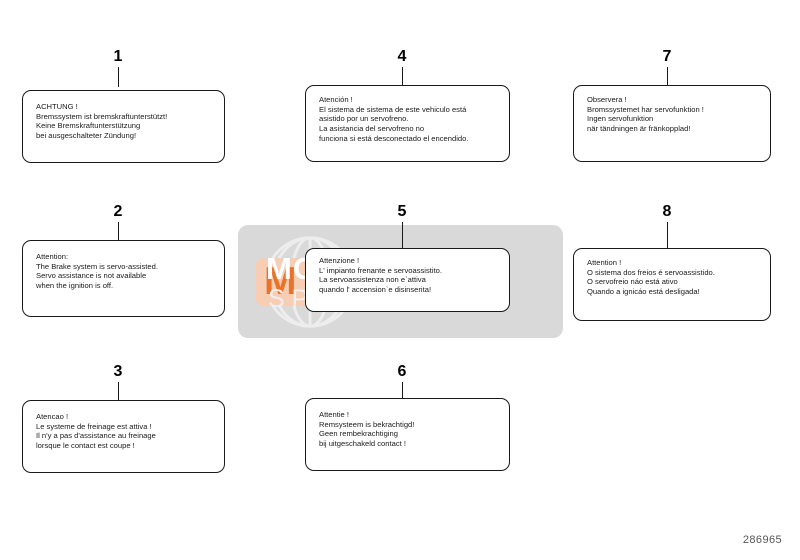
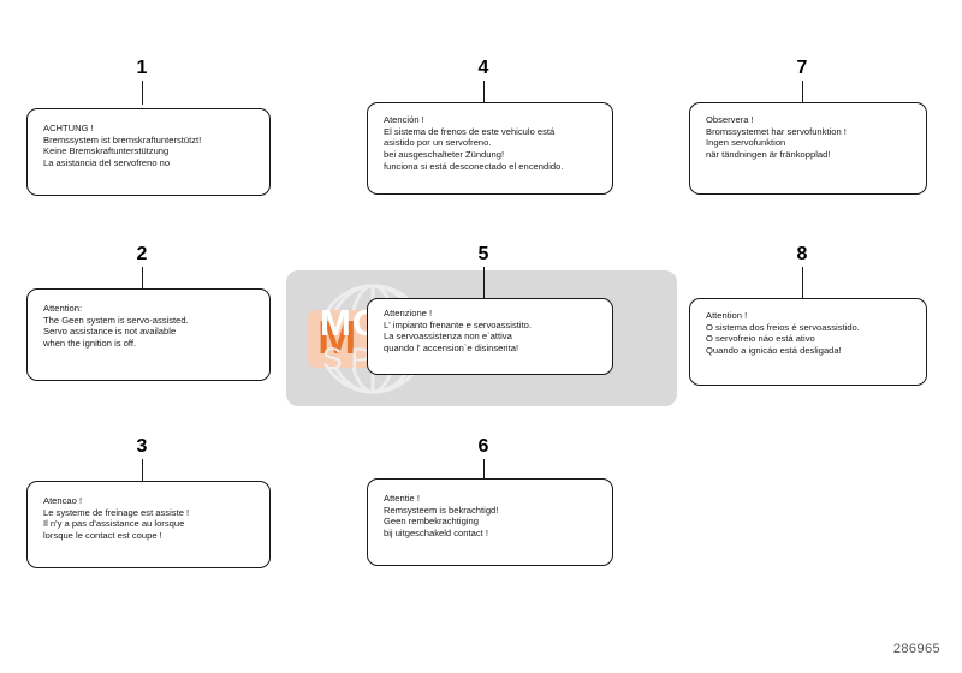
  M
  1
  ACHTUNG !
  Bremssystem ist bremskraftunterstützt!
  Keine Bremskraftunterstützung
- bei ausgeschalteter Zündung!
+ La asistancia del servofreno no
  2
  Attention:
- The Brake system is servo-assisted.
+ The Geen system is servo-assisted.
  Servo assistance is not available
  when the ignition is off.
  3
  Atencao !
- Le systeme de freinage est attiva !
+ Le systeme de freinage est assiste !
- Il n'y a pas d'assistance au freinage
+ Il n'y a pas d'assistance au lorsque
  lorsque le contact est coupe !
  4
  Atención !
- El sistema de sistema de este vehiculo está
+ El sistema de frenos de este vehiculo está
  asistido por un servofreno.
- La asistancia del servofreno no
+ bei ausgeschalteter Zündung!
  funciona si está desconectado el encendido.
  5
  Attenzione !
  L' impianto frenante e servoassistito.
  La servoassistenza non e`attiva
  quando l' accension`e disinserita!
  6
  Attentie !
  Remsysteem is bekrachtigd!
  Geen rembekrachtiging
  bij uitgeschakeld contact !
  7
  Observera !
  Bromssystemet har servofunktion !
  Ingen servofunktion
  när tändningen är fränkopplad!
  8
  Attention !
  O sistema dos freios é servoassistido.
  O servofreio náo está ativo
  Quando a ignicáo está desligada!
  286965
